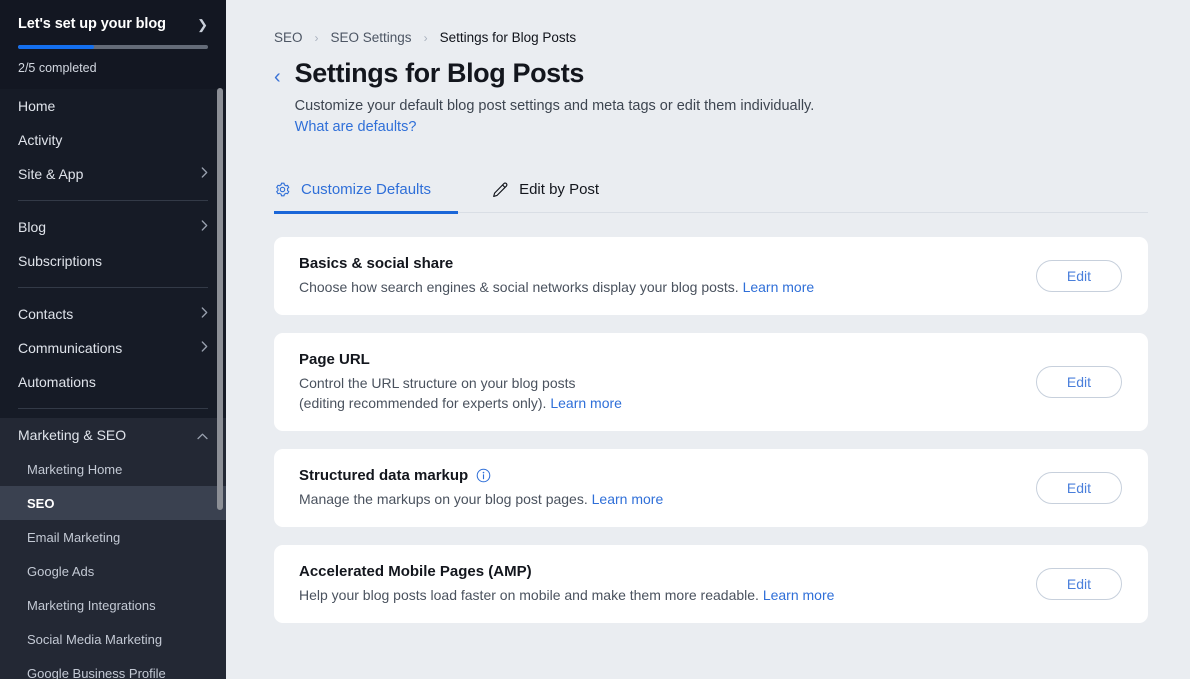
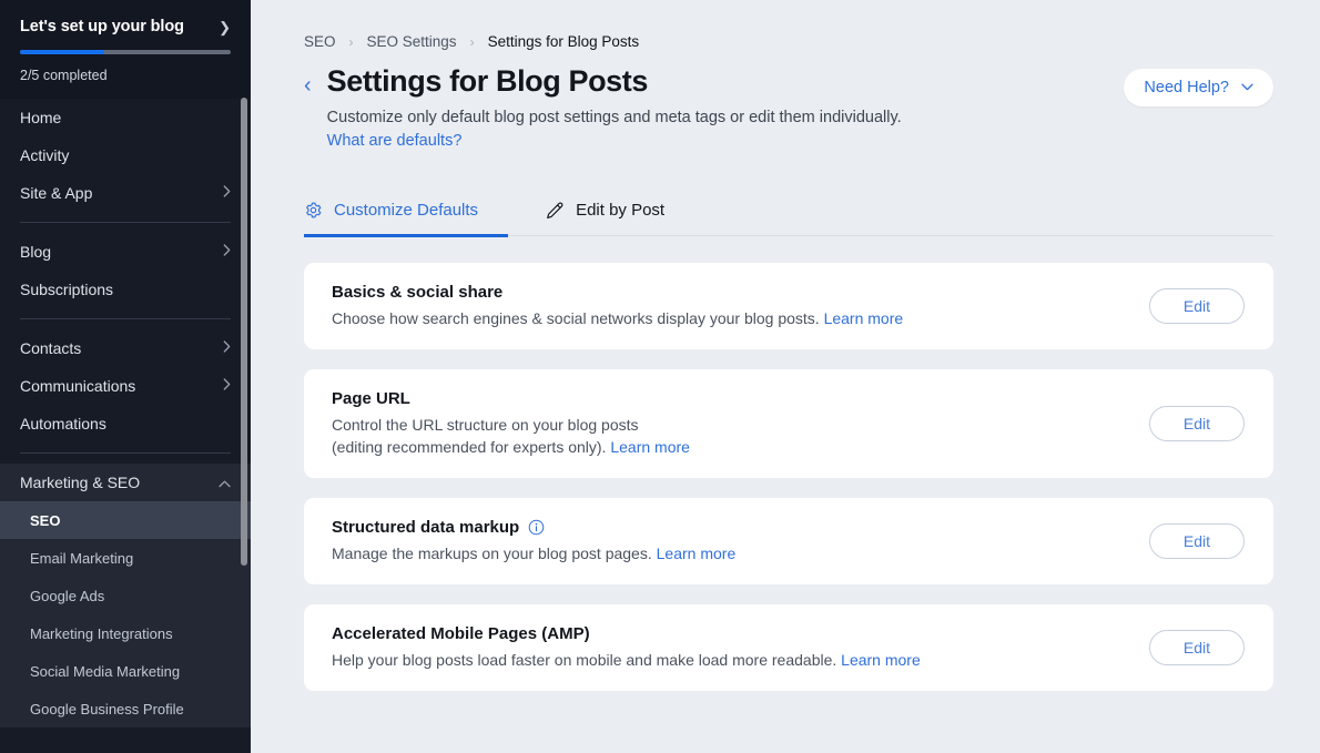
  Let's set up your blog
  ❯
  2/5 completed
  Home
  Activity
  Site & App
  Blog
  Subscriptions
  Contacts
  Communications
  Automations
  Marketing & SEO
- Marketing Home
  SEO
  Email Marketing
  Google Ads
  Marketing Integrations
  Social Media Marketing
  Google Business Profile
  SEO
  ›
  SEO Settings
  ›
  Settings for Blog Posts
  ‹
  Settings for Blog Posts
- Customize your default blog post settings and meta tags or edit them individually.
+ Customize only default blog post settings and meta tags or edit them individually.
  What are defaults?
+ Need Help?
  Customize Defaults
  Edit by Post
  Basics & social share
  Choose how search engines & social networks display your blog posts. Learn more
  Edit
  Page URL
  Control the URL structure on your blog posts
  (editing recommended for experts only). Learn more
  Edit
  Structured data markup
  Manage the markups on your blog post pages. Learn more
  Edit
  Accelerated Mobile Pages (AMP)
- Help your blog posts load faster on mobile and make them more readable. Learn more
+ Help your blog posts load faster on mobile and make load more readable. Learn more
  Edit
